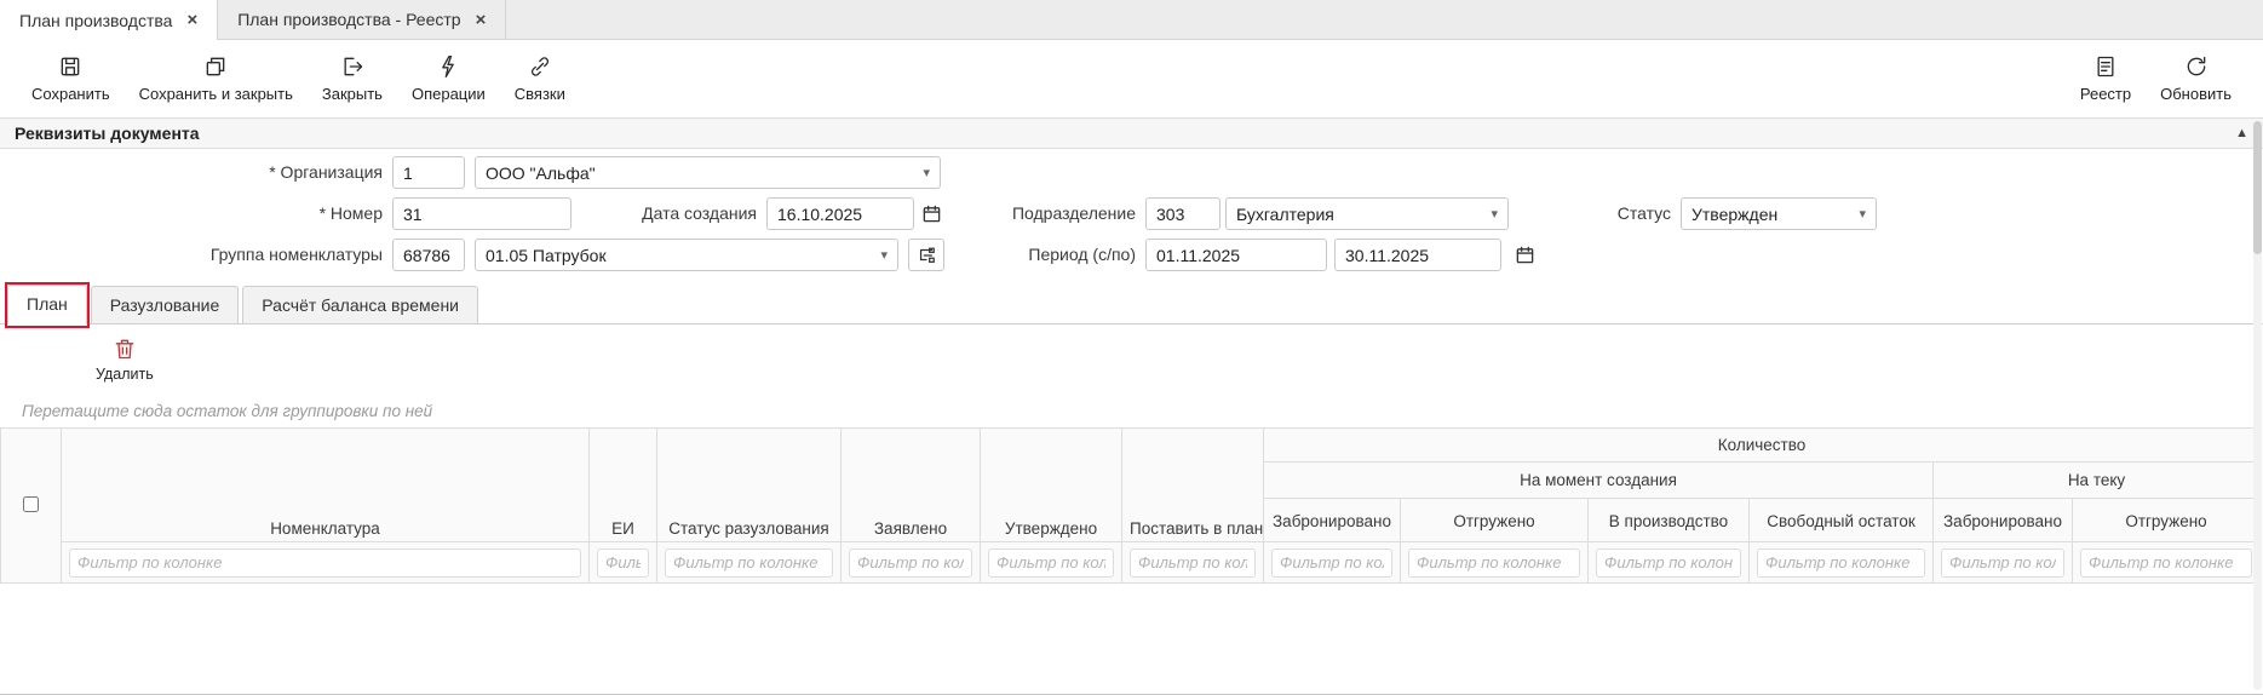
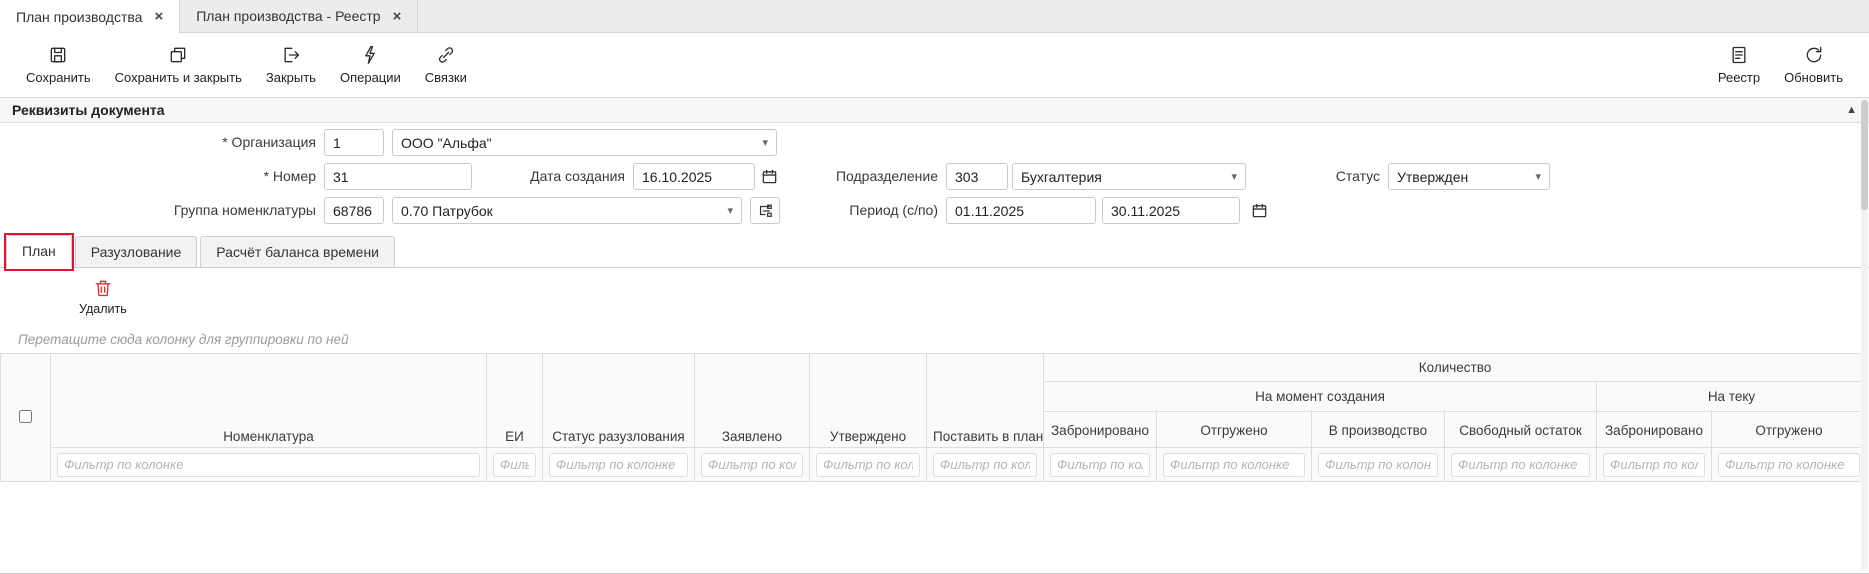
  План производства
  ×
  План производства - Реестр
  ×
  Сохранить
  Сохранить и закрыть
  Закрыть
  Операции
  Связки
  Реестр
  Обновить
  Реквизиты документа
  ▲
  * Организация
  1
  ООО "Альфа"
  ▾
  * Номер
  31
  Дата создания
  16.10.2025
  Подразделение
  303
  Бухгалтерия
  ▾
  Статус
  Утвержден
  ▾
  Группа номенклатуры
  68786
- 01.05 Патрубок
+ 0.70 Патрубок
  ▾
  Период (с/по)
  01.11.2025
  30.11.2025
  План
  Разузлование
  Расчёт баланса времени
  Удалить
- Перетащите сюда остаток для группировки по ней
+ Перетащите сюда колонку для группировки по ней
  	Номенклатура	ЕИ	Статус разузлования	Заявлено	Утверждено	Поставить в план	Количество
  На момент создания	На теку
  Забронировано	Отгружено	В производство	Свободный остаток	Забронировано	Отгружено
  Фильтр по колонке	Филь	Фильтр по колонке	Фильтр по ко	Фильтр по кол	Фильтр по кол	Фильтр по ко	Фильтр по колонке	Фильтр по колон	Фильтр по колонке	Фильтр по ко	Фильтр по колонке
